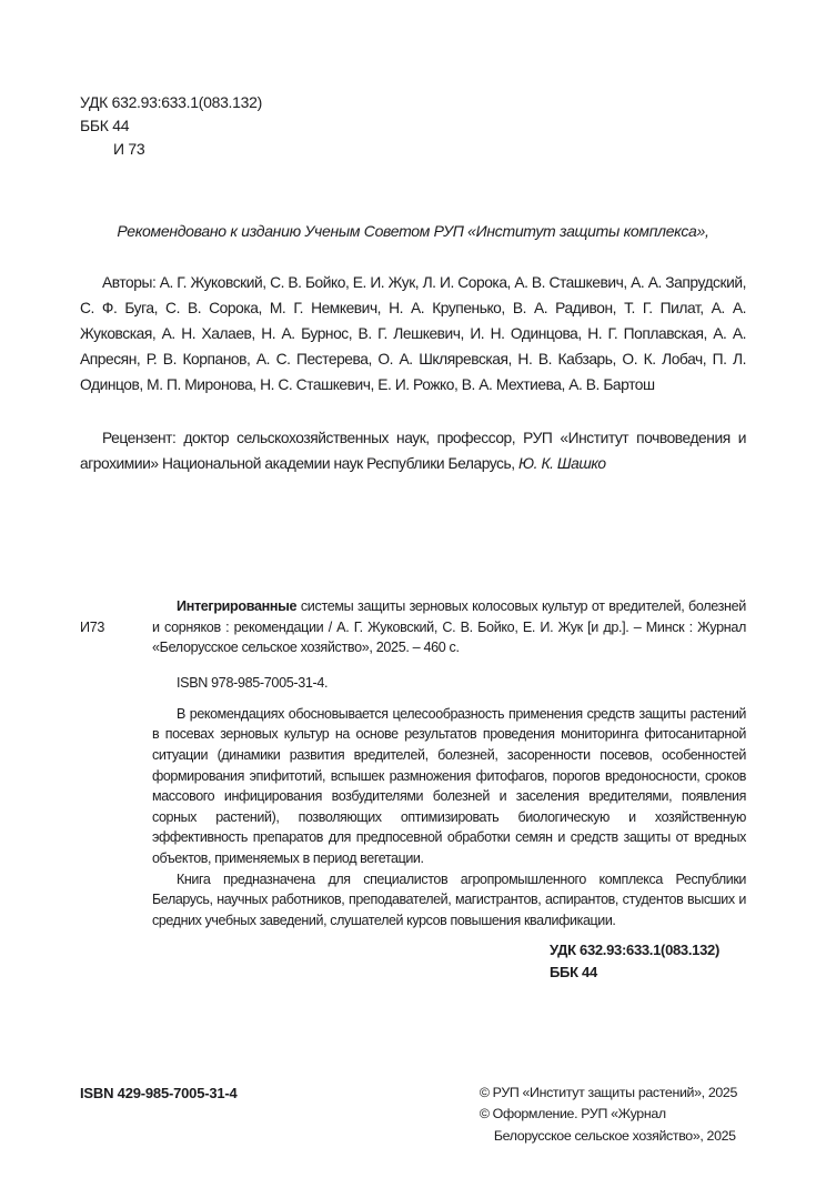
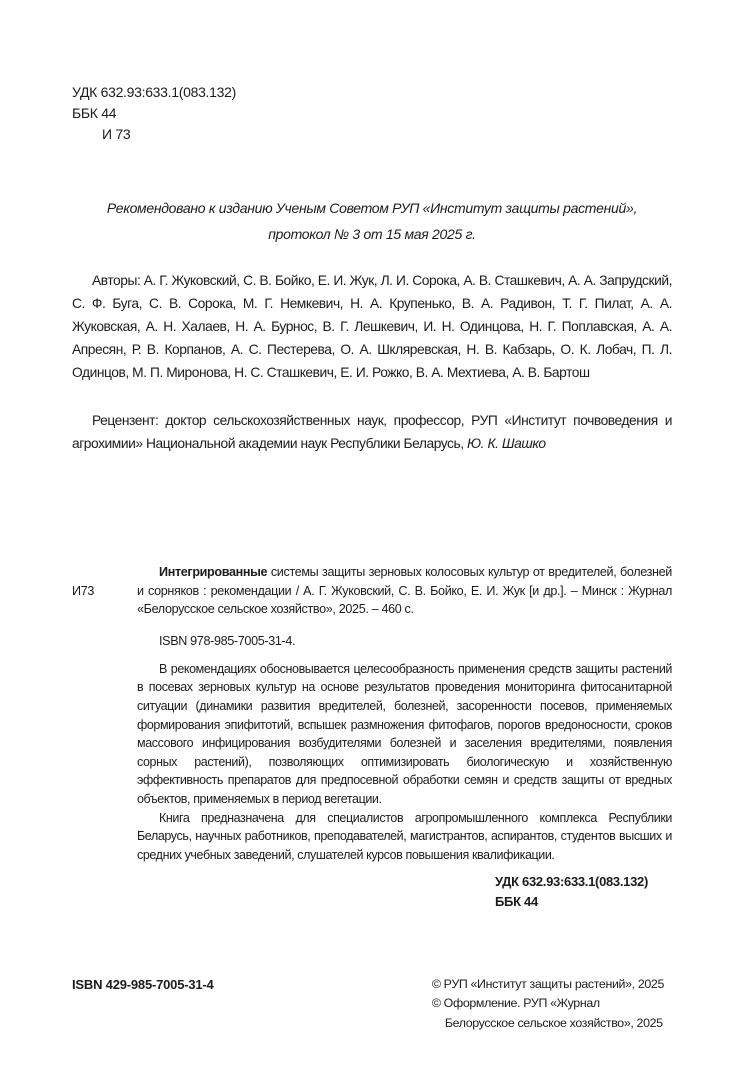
  УДК 632.93:633.1(083.132)
  ББК 44
  И 73
- Рекомендовано к изданию Ученым Советом РУП «Институт защиты комплекса»,
+ Рекомендовано к изданию Ученым Советом РУП «Институт защиты растений»,
+ протокол № 3 от 15 мая 2025 г.
  Авторы: А. Г. Жуковский, С. В. Бойко, Е. И. Жук, Л. И. Сорока, А. В. Сташкевич, А. А. Запрудский, С. Ф. Буга, С. В. Сорока, М. Г. Немкевич, Н. А. Крупенько, В. А. Радивон, Т. Г. Пилат, А. А. Жуковская, А. Н. Халаев, Н. А. Бурнос, В. Г. Лешкевич, И. Н. Одинцова, Н. Г. Поплавская, А. А. Апресян, Р. В. Корпанов, А. С. Пестерева, О. А. Шкляревская, Н. В. Кабзарь, О. К. Лобач, П. Л. Одинцов, М. П. Миронова, Н. С. Сташкевич, Е. И. Рожко, В. А. Мехтиева, А. В. Бартош
  Рецензент: доктор сельскохозяйственных наук, профессор, РУП «Институт почвоведения и агрохимии» Национальной академии наук Республики Беларусь, Ю. К. Шашко
  И73
  Интегрированные системы защиты зерновых колосовых культур от вредителей, болезней и сорняков : рекомендации / А. Г. Жуковский, С. В. Бойко, Е. И. Жук [и др.]. – Минск : Журнал «Белорусское сельское хозяйство», 2025. – 460 с.
  ISBN 978-985-7005-31-4.
- В рекомендациях обосновывается целесообразность применения средств защиты растений в посевах зерновых культур на основе результатов проведения мониторинга фитосанитарной ситуации (динамики развития вредителей, болезней, засоренности посевов, особенностей формирования эпифитотий, вспышек размножения фитофагов, порогов вредоносности, сроков массового инфицирования возбудителями болезней и заселения вредителями, появления сорных растений), позволяющих оптимизировать биологическую и хозяйственную эффективность препаратов для предпосевной обработки семян и средств защиты от вредных объектов, применяемых в период вегетации.
+ В рекомендациях обосновывается целесообразность применения средств защиты растений в посевах зерновых культур на основе результатов проведения мониторинга фитосанитарной ситуации (динамики развития вредителей, болезней, засоренности посевов, применяемых формирования эпифитотий, вспышек размножения фитофагов, порогов вредоносности, сроков массового инфицирования возбудителями болезней и заселения вредителями, появления сорных растений), позволяющих оптимизировать биологическую и хозяйственную эффективность препаратов для предпосевной обработки семян и средств защиты от вредных объектов, применяемых в период вегетации.
  Книга предназначена для специалистов агропромышленного комплекса Республики Беларусь, научных работников, преподавателей, магистрантов, аспирантов, студентов высших и средних учебных заведений, слушателей курсов повышения квалификации.
  УДК 632.93:633.1(083.132)
  ББК 44
  ISBN 429-985-7005-31-4
  © РУП «Институт защиты растений», 2025
  © Оформление. РУП «Журнал
  Белорусское сельское хозяйство», 2025
